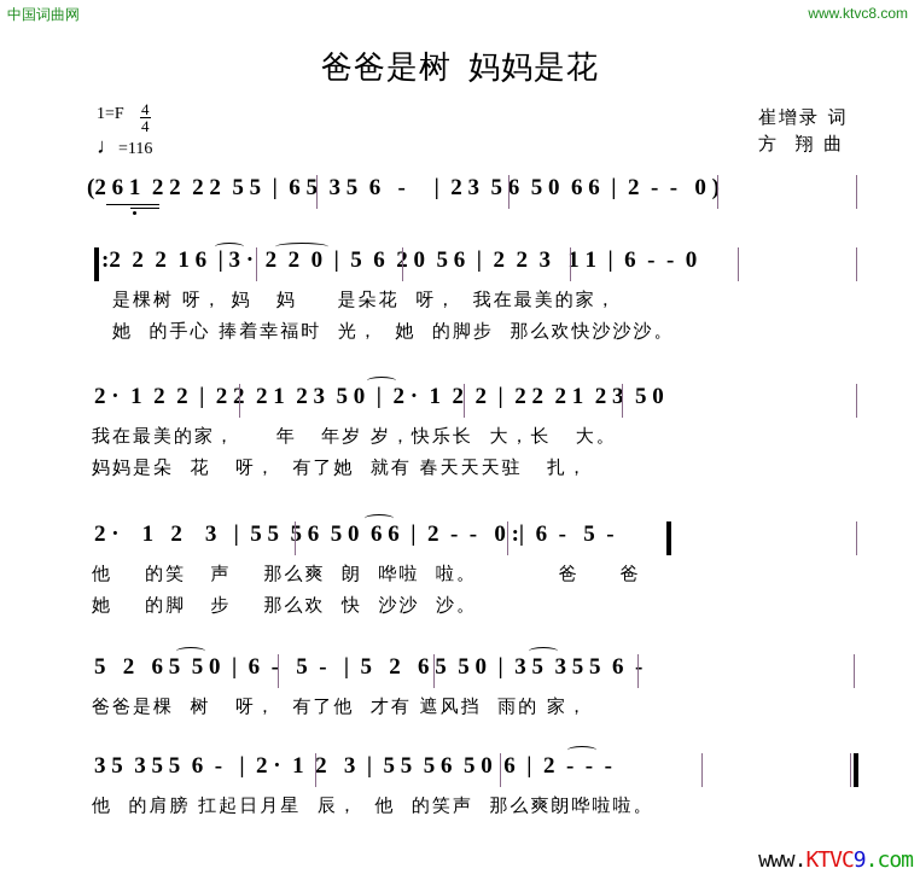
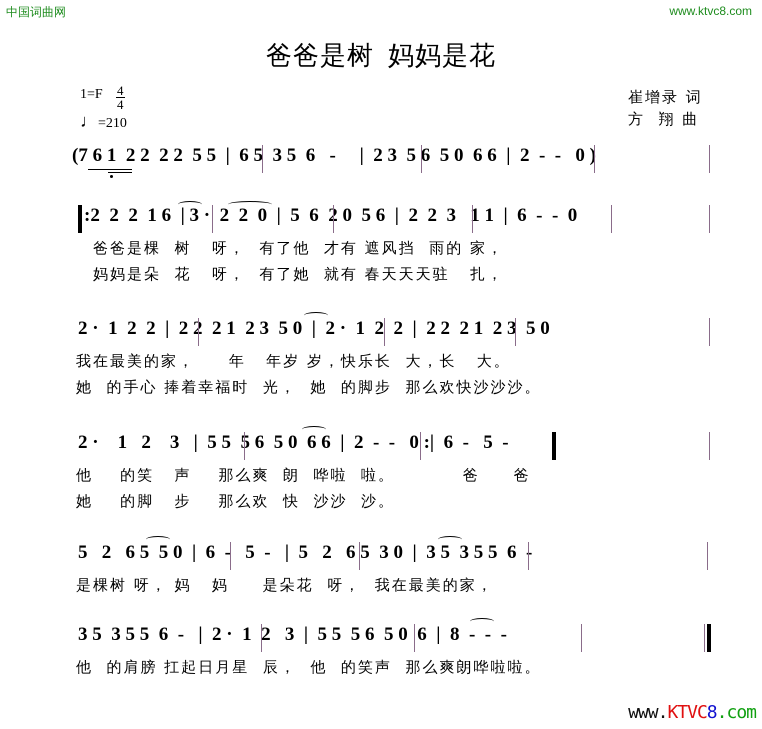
  中国词曲网
  www.ktvc8.com
  爸爸是树 妈妈是花
  1=F
  4
  4
- ♩=116
+ ♩=210
  崔增录 词
  方 翔 曲
- (2 6 1 2 2 2 2 5 5 | 6 5 3 5 6 - | 2 3 5 6 5 0 6 6 | 2 - - 0 )
+ (7 6 1 2 2 2 2 5 5 | 6 5 3 5 6 - | 2 3 5 6 5 0 6 6 | 2 - - 0 )
  :2 2 2 1 6 | 3 · 2 2 0 | 5 6 0 5 6 | 2 2 3 1 1 | 6 - - 0
- 是棵树 呀， 妈 妈 是朵花 呀， 我在最美的家，
+ 爸爸是棵 树 呀， 有了他 才有 遮风挡 雨的 家，
- 她 的手心 捧着幸福时 光， 她 的脚步 那么欢快沙沙沙。
+ 妈妈是朵 花 呀， 有了她 就有 春天天天驻 扎，
  2 · 1 2 2 | 2 2 1 2 3 5 0 | 2 · 1 2 2 | 2 2 2 1 2 3 5 0
  我在最美的家， 年 年岁 岁，快乐长 大，长 大。
- 妈妈是朵 花 呀， 有了她 就有 春天天天驻 扎，
+ 她 的手心 捧着幸福时 光， 她 的脚步 那么欢快沙沙沙。
  2 · 1 2 3 | 5 5 5 6 5 0 6 6 | 2 - - 0 :| 6 - 5 -
  他 的笑 声 那么爽 朗 哗啦 啦。 爸 爸
  她 的脚 步 那么欢 快 沙沙 沙。
- 5 2 6 5 5 0 | 6 - 5 - | 5 2 6 5 5 0 | 3 5 3 5 5 6 -
+ 5 2 6 5 5 0 | 6 - 5 - | 5 2 6 5 3 0 | 3 5 3 5 5 6 -
- 爸爸是棵 树 呀， 有了他 才有 遮风挡 雨的 家，
+ 是棵树 呀， 妈 妈 是朵花 呀， 我在最美的家，
- 3 5 3 5 5 6 - | 2 · 1 2 3 | 5 5 5 6 5 0 6 | 2 - - -
+ 3 5 3 5 5 6 - | 2 · 1 2 3 | 5 5 5 6 5 0 6 | 8 - - -
  他 的肩膀 扛起日月星 辰， 他 的笑声 那么爽朗哗啦啦。
- www.KTVC9.com
+ www.KTVC8.com
